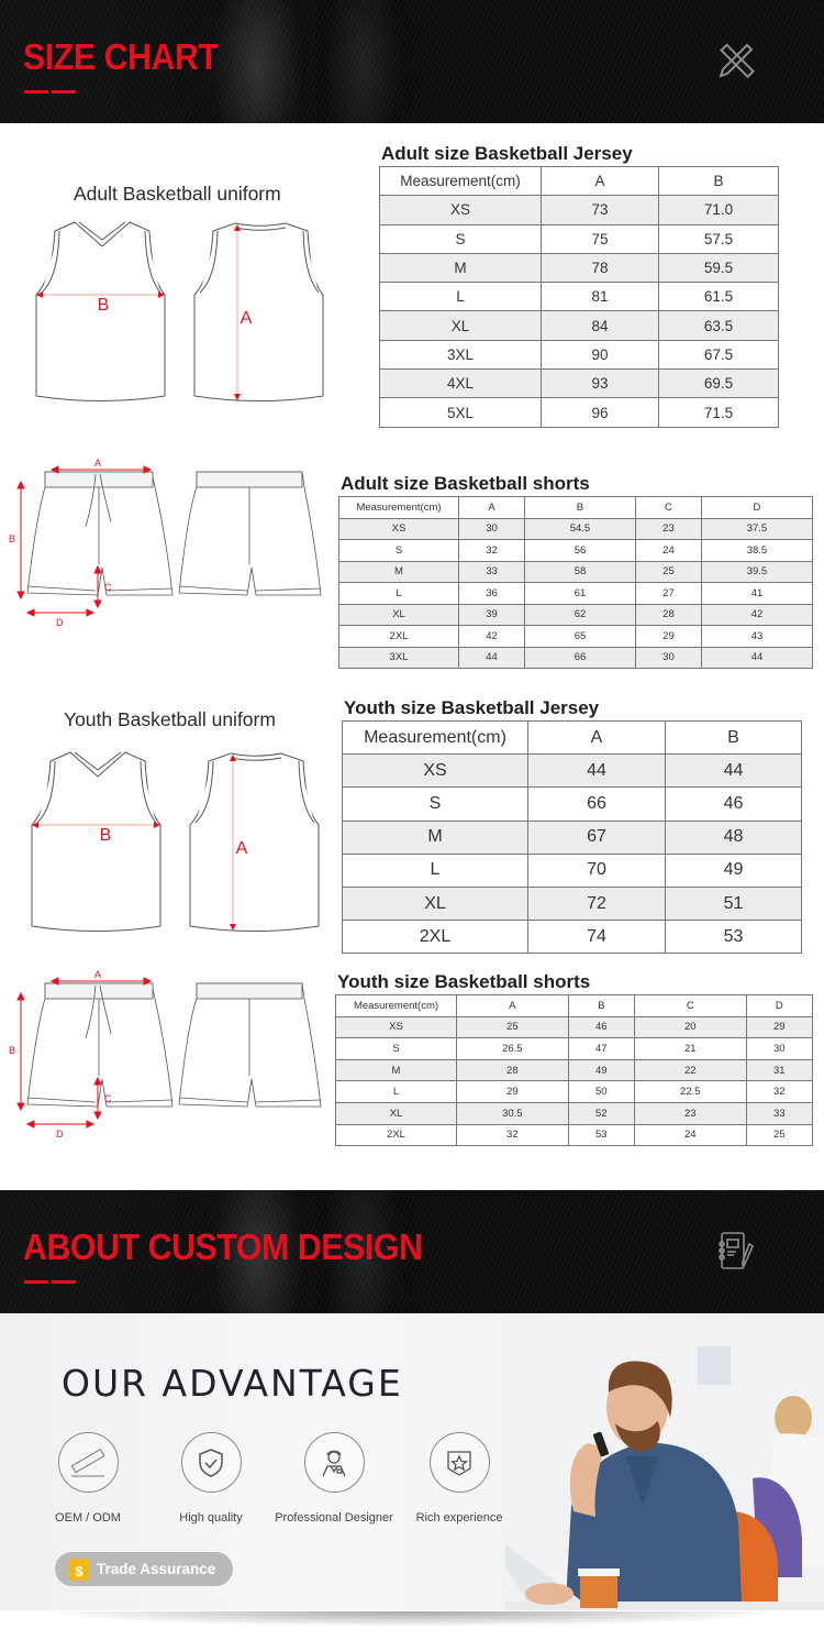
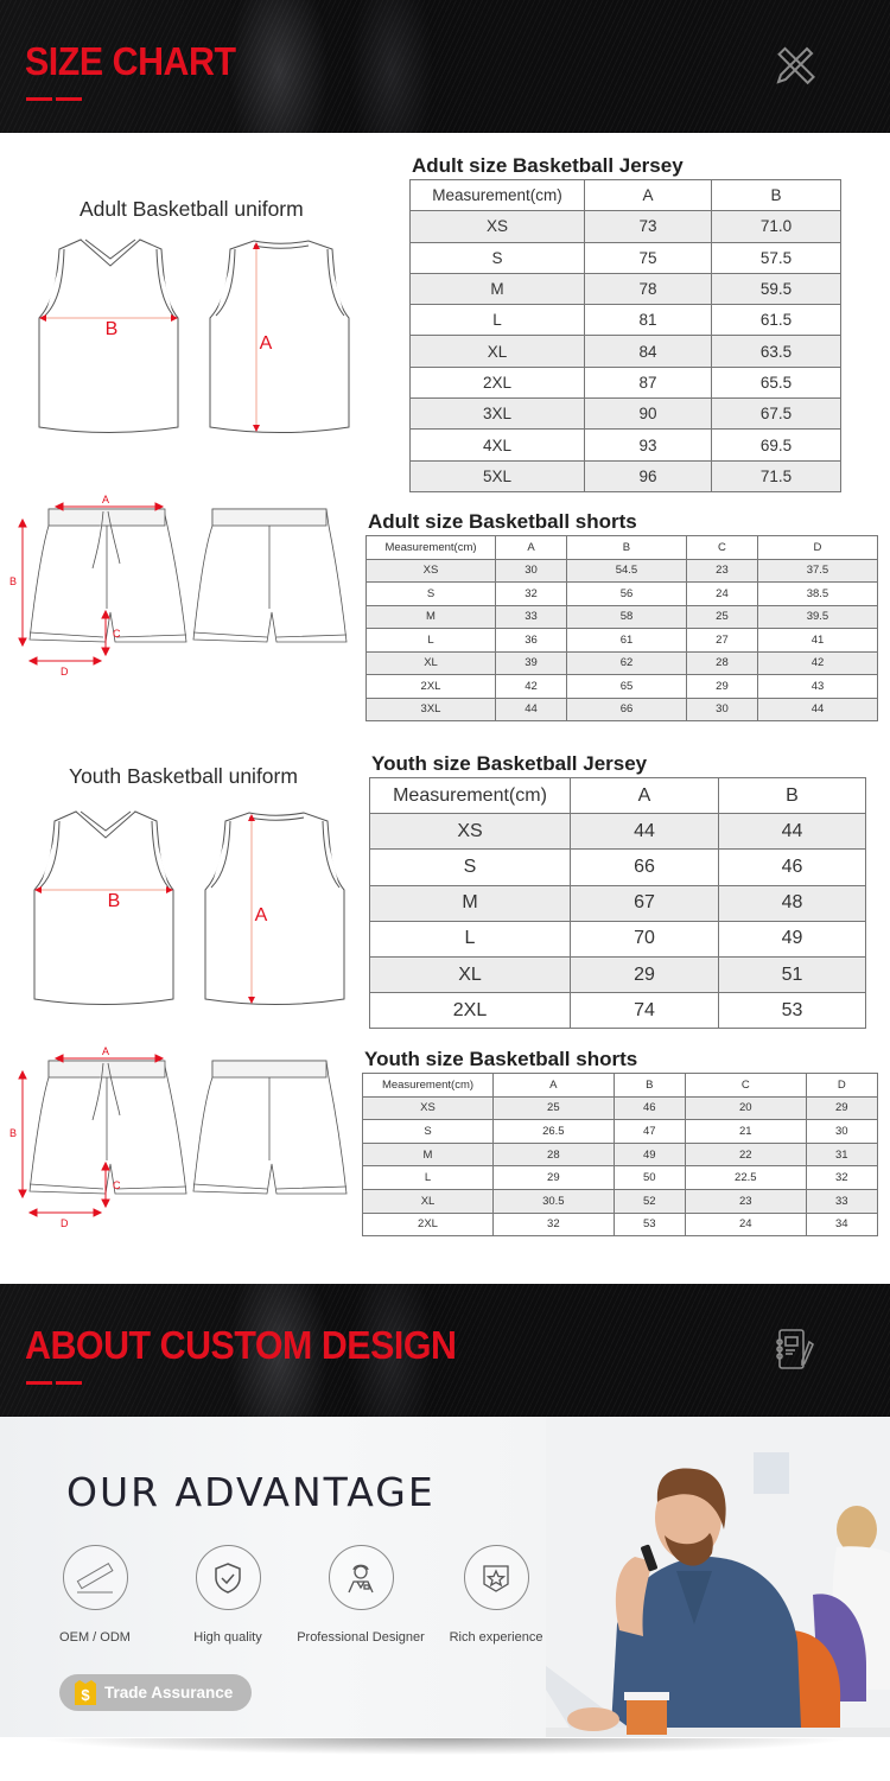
  SIZE CHART
  Adult Basketball uniform
  B
  A
  A
  B
  C
  D
  Adult size Basketball Jersey
  Measurement(cm)	A	B
  XS	73	71.0
  S	75	57.5
  M	78	59.5
  L	81	61.5
  XL	84	63.5
+ 2XL	87	65.5
  3XL	90	67.5
  4XL	93	69.5
  5XL	96	71.5
  Adult size Basketball shorts
  Measurement(cm)	A	B	C	D
  XS	30	54.5	23	37.5
  S	32	56	24	38.5
  M	33	58	25	39.5
  L	36	61	27	41
  XL	39	62	28	42
  2XL	42	65	29	43
  3XL	44	66	30	44
  Youth Basketball uniform
  B
  A
  A
  B
  C
  D
  Youth size Basketball Jersey
  Measurement(cm)	A	B
  XS	44	44
  S	66	46
  M	67	48
  L	70	49
- XL	72	51
+ XL	29	51
  2XL	74	53
  Youth size Basketball shorts
  Measurement(cm)	A	B	C	D
  XS	25	46	20	29
  S	26.5	47	21	30
  M	28	49	22	31
  L	29	50	22.5	32
  XL	30.5	52	23	33
- 2XL	32	53	24	25
+ 2XL	32	53	24	34
  ABOUT CUSTOM DESIGN
  OUR ADVANTAGE
  OEM / ODM
  High quality
  Professional Designer
  Rich experience
  $
  Trade Assurance
